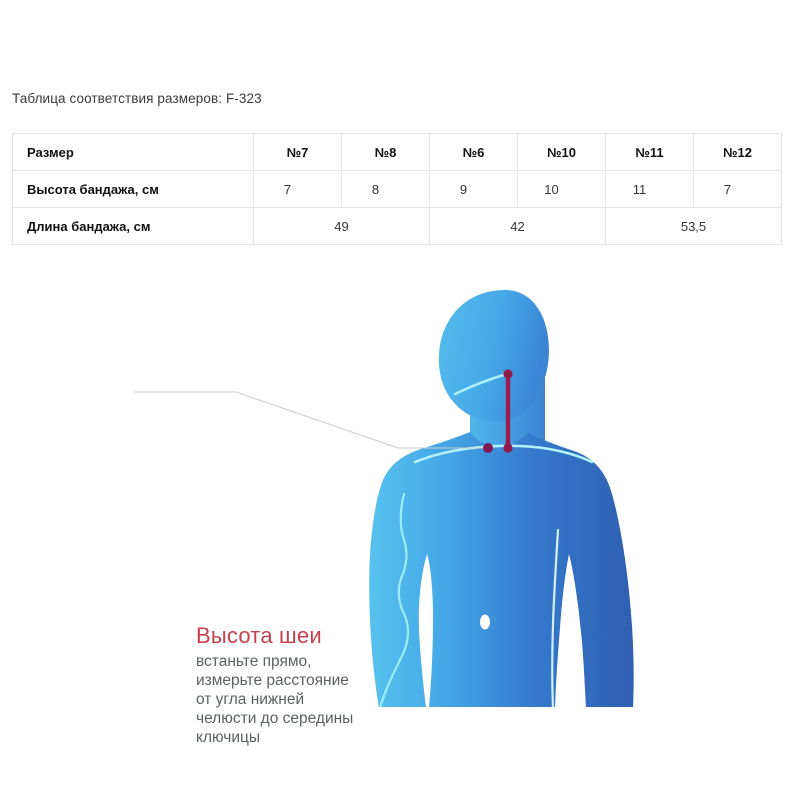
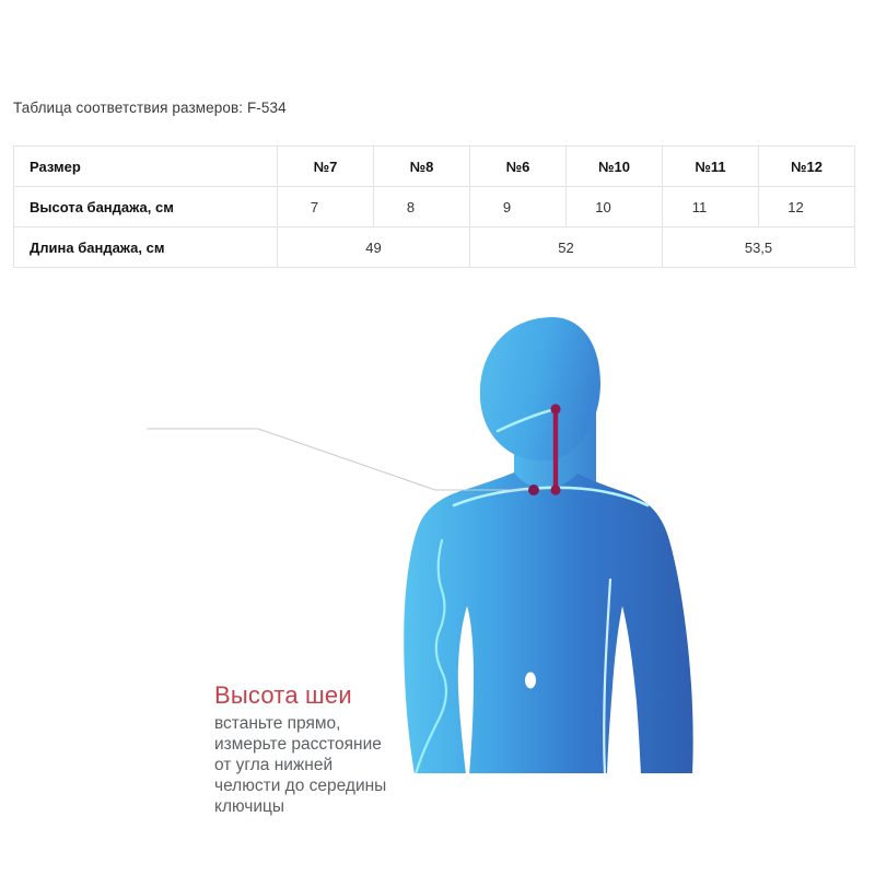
- Таблица соответствия размеров: F-323
+ Таблица соответствия размеров: F-534
  Размер	№7	№8	№6	№10	№11	№12
- Высота бандажа, см	7	8	9	10	11	7
+ Высота бандажа, см	7	8	9	10	11	12
- Длина бандажа, см	49	42	53,5
+ Длина бандажа, см	49	52	53,5
  Высота шеи
  встаньте прямо,
  измерьте расстояние
  от угла нижней
  челюсти до середины
  ключицы
